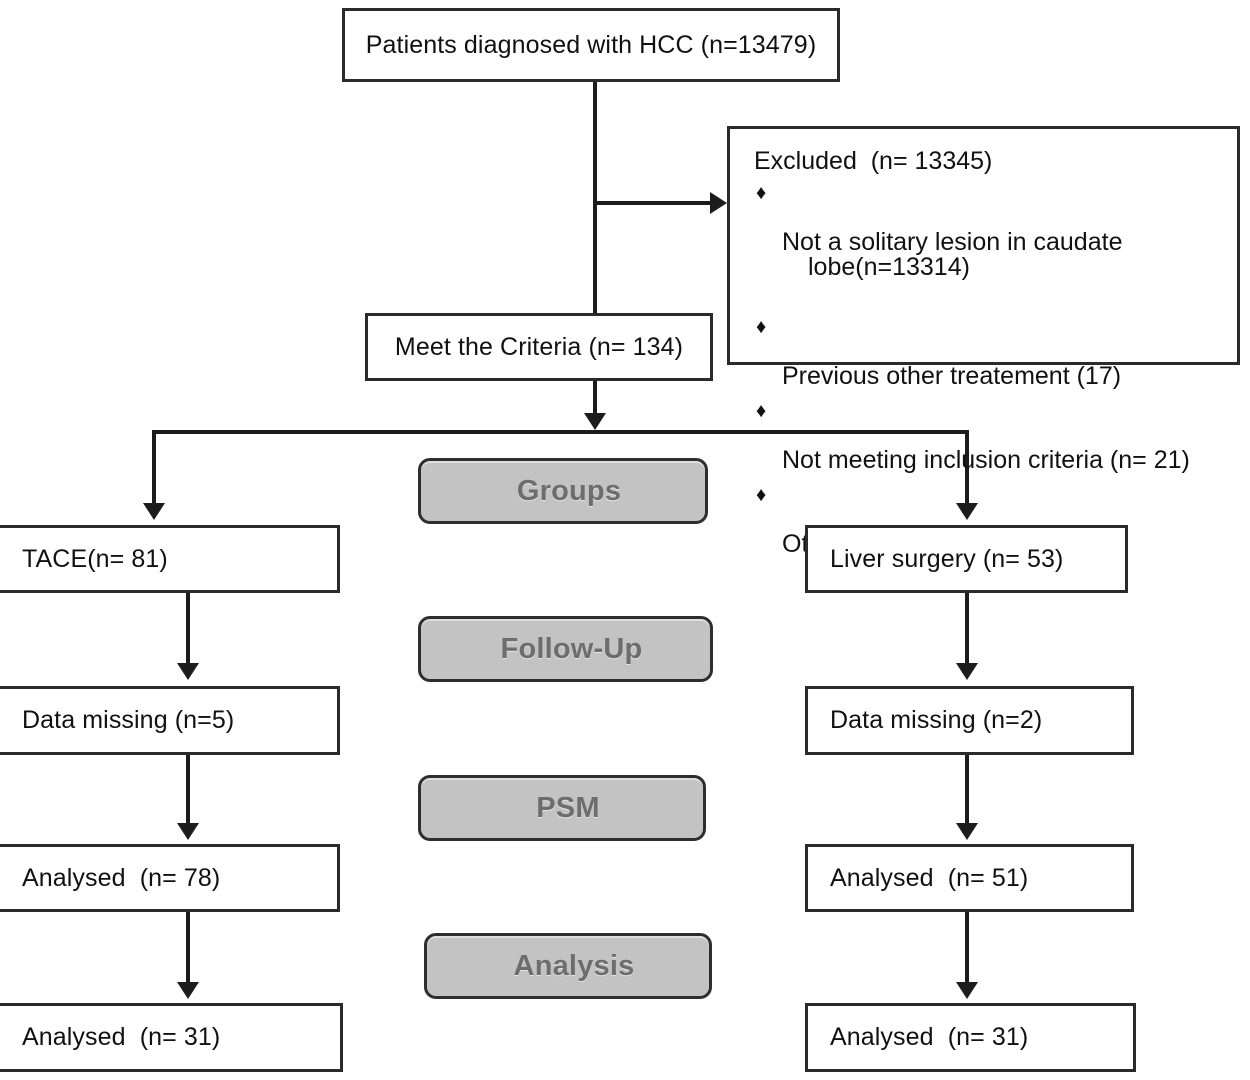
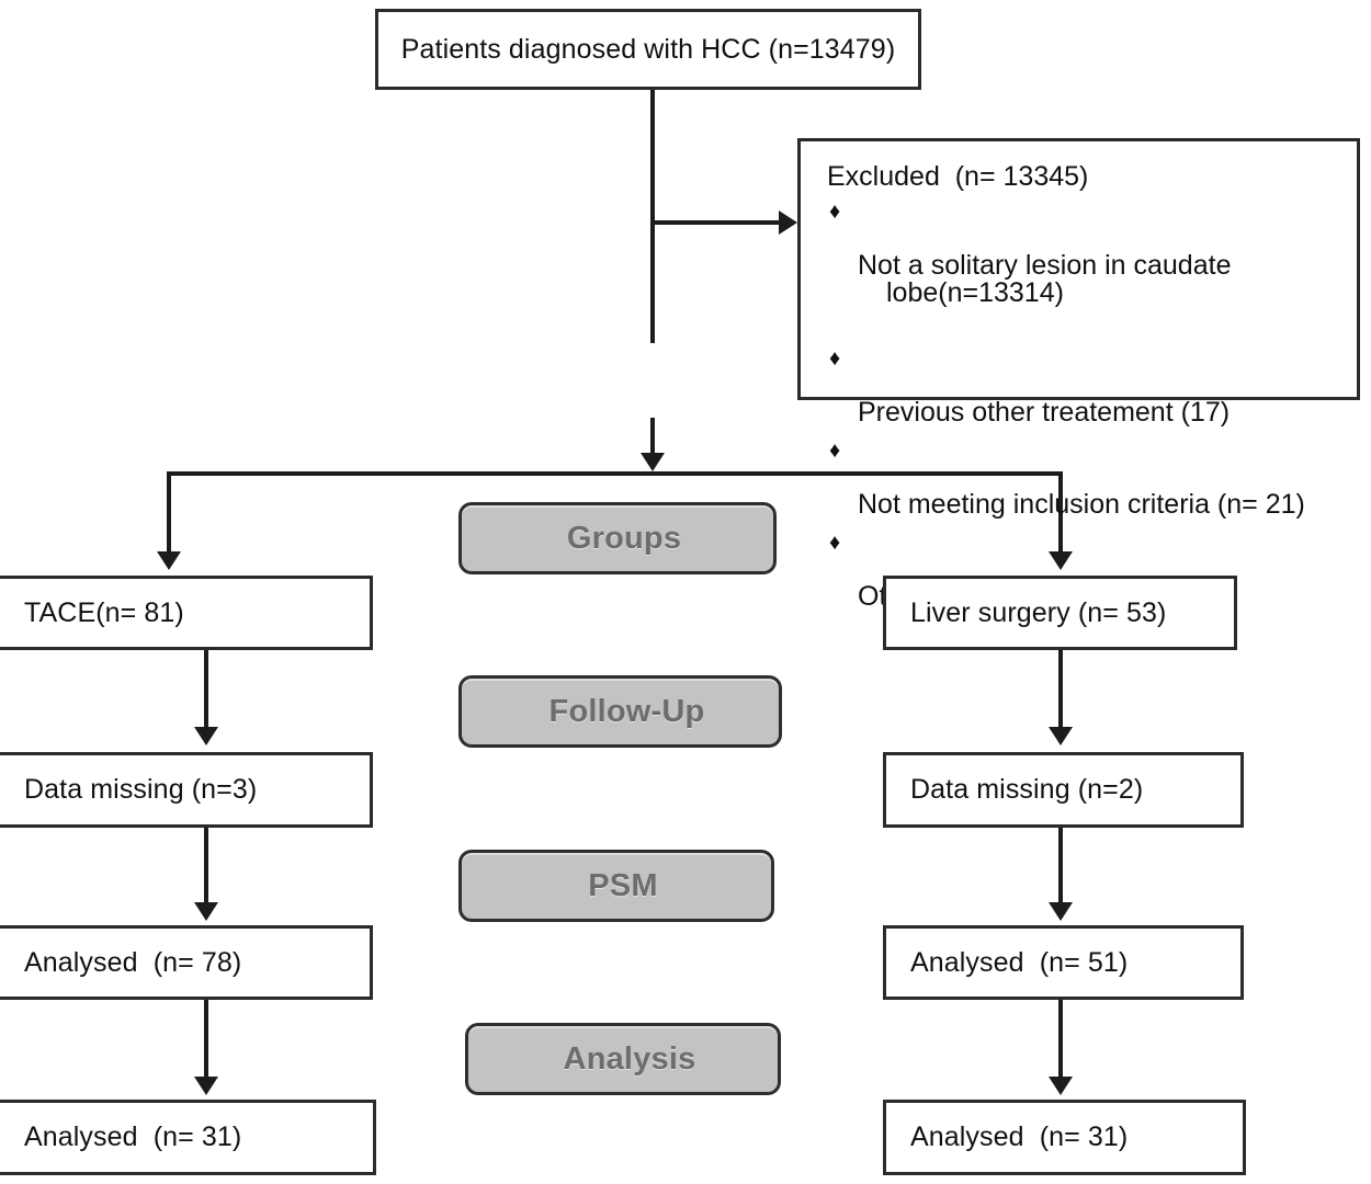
  Patients diagnosed with HCC (n=13479)
  Excluded (n= 13345)
  ♦
  Not a solitary lesion in caudate
  lobe(n=13314)
  ♦
  Previous other treatement (17)
  ♦
  Not meeting inclusion criteria (n= 21)
  ♦
- Meet the Criteria (n= 134)
  Groups
  Follow-Up
  PSM
  Analysis
  TACE(n= 81)
- Data missing (n=5)
+ Data missing (n=3)
  Analysed (n= 78)
  Analysed (n= 31)
  Liver surgery (n= 53)
  Data missing (n=2)
  Analysed (n= 51)
  Analysed (n= 31)
